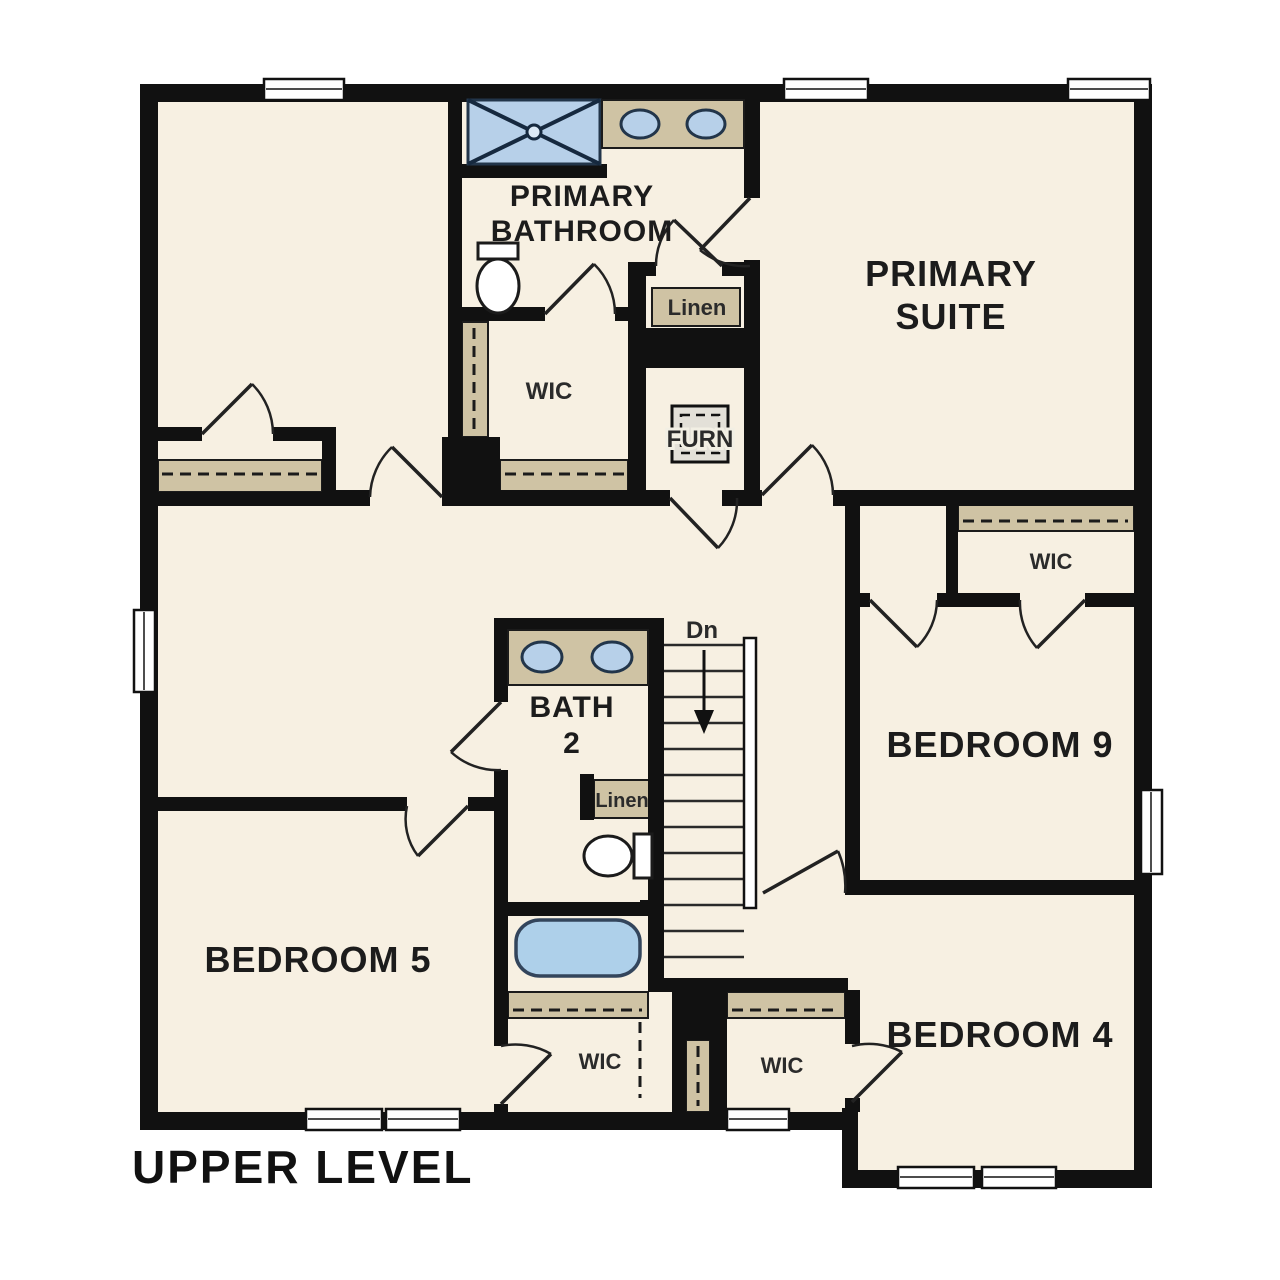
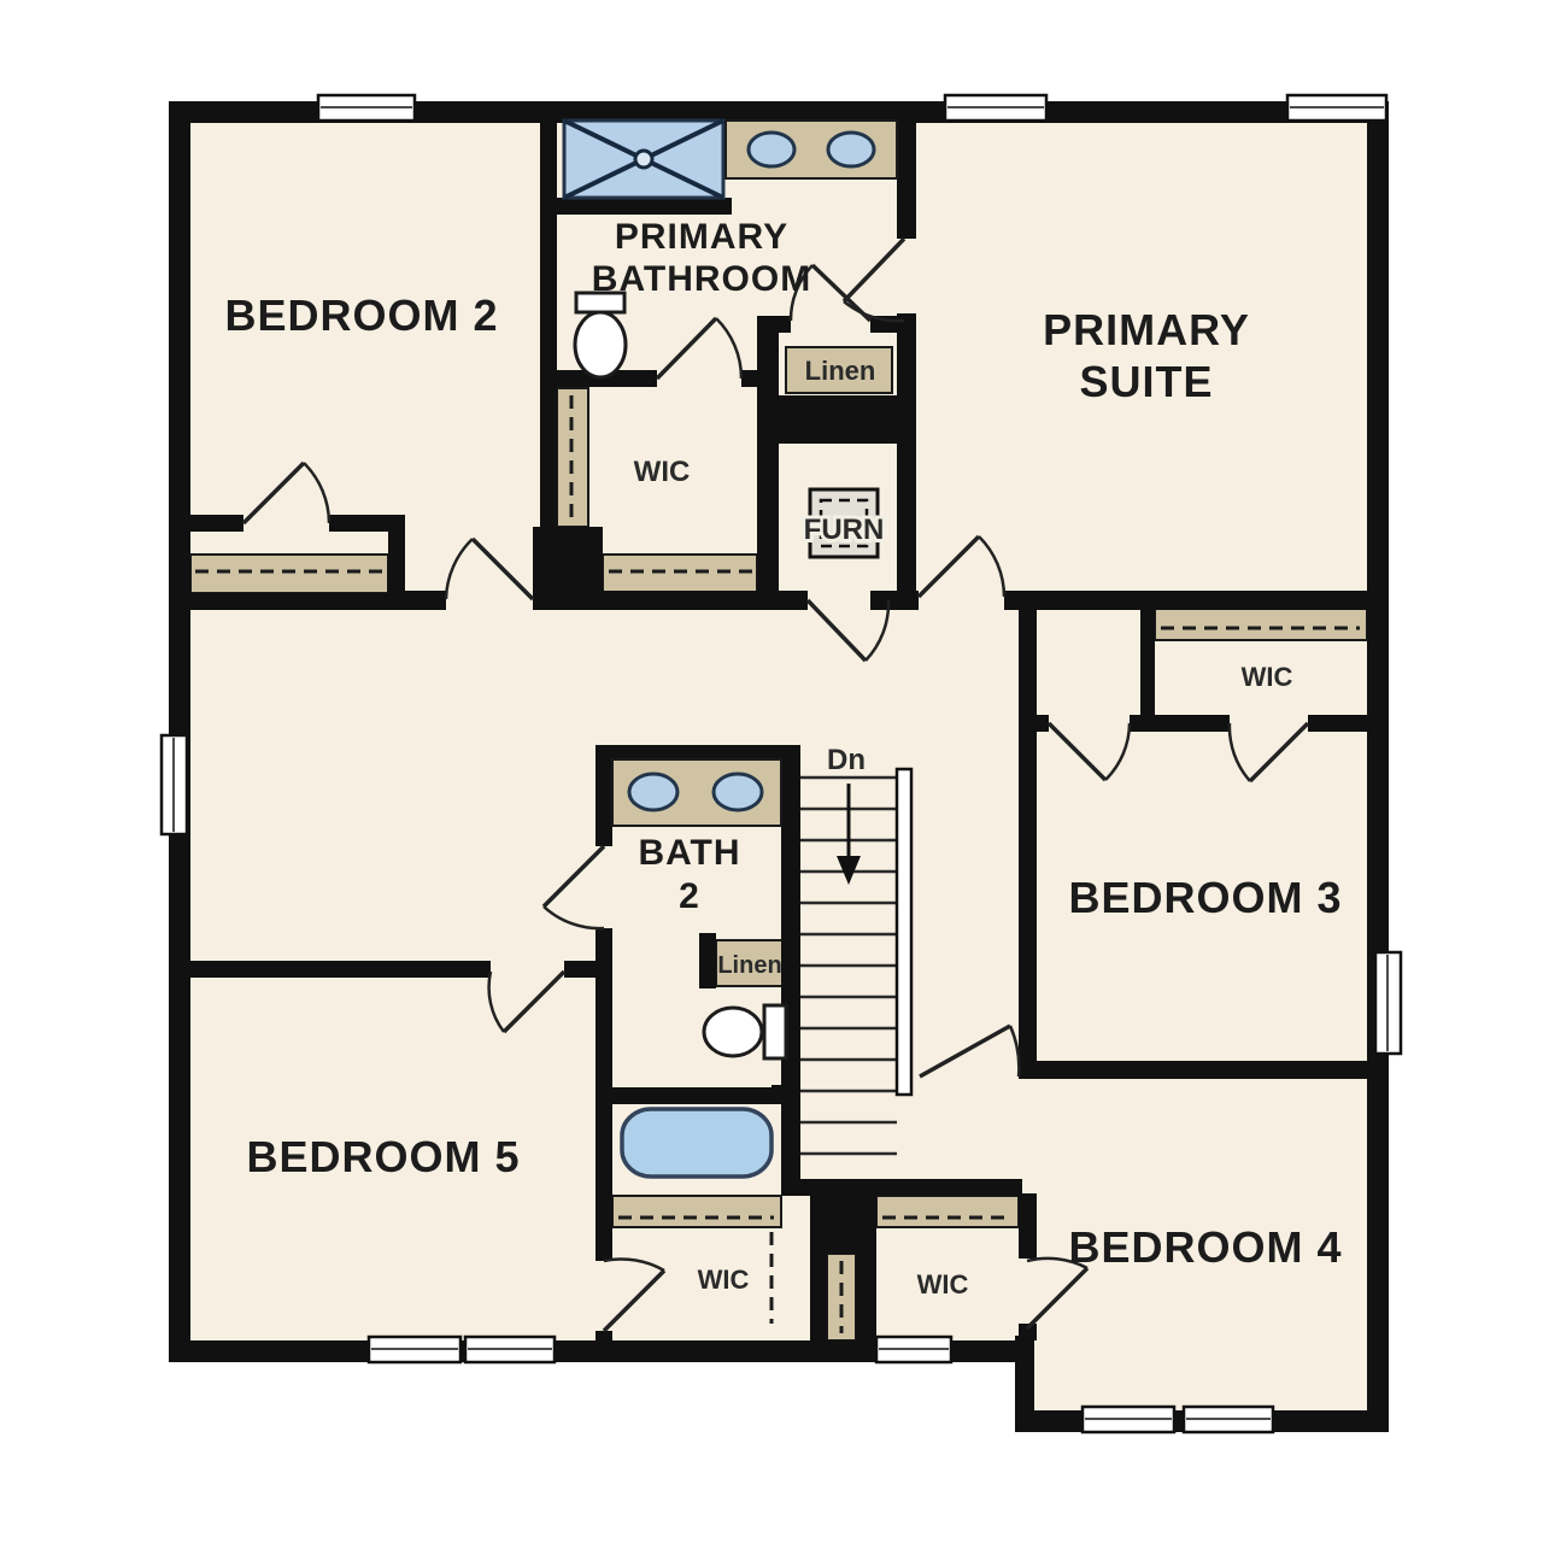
+ BEDROOM 2
  PRIMARY
  BATHROOM
  PRIMARY
  SUITE
  Linen
  FURN
  WIC
  BATH
  2
  Dn
  Linen
  WIC
- BEDROOM 9
+ BEDROOM 3
  BEDROOM 5
  WIC
  WIC
  BEDROOM 4
- UPPER LEVEL
